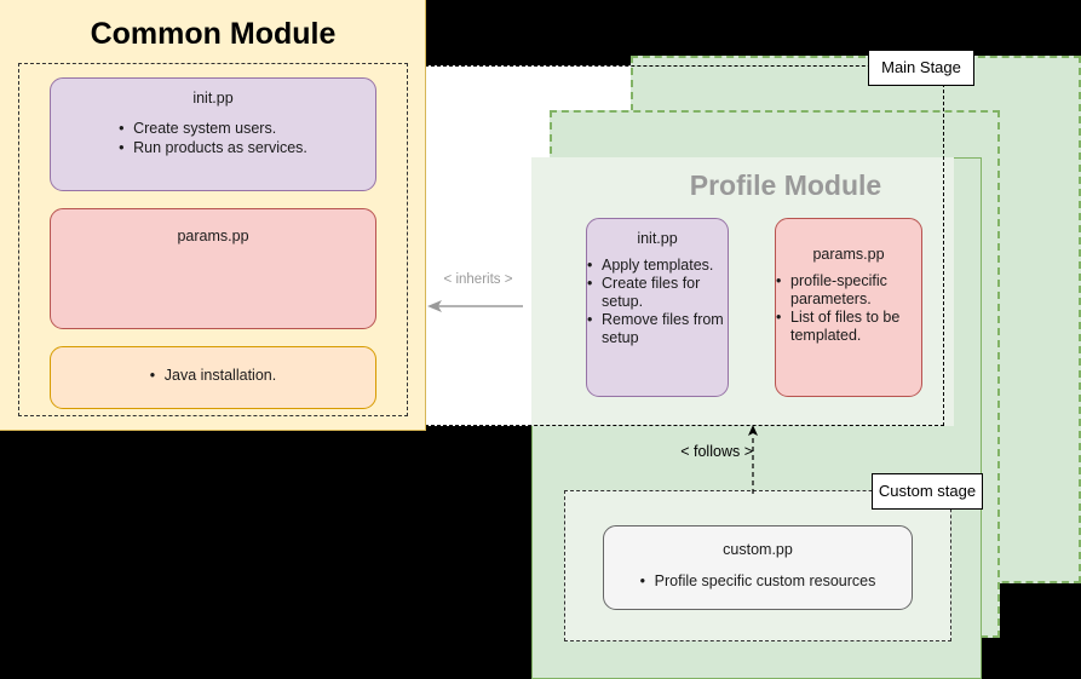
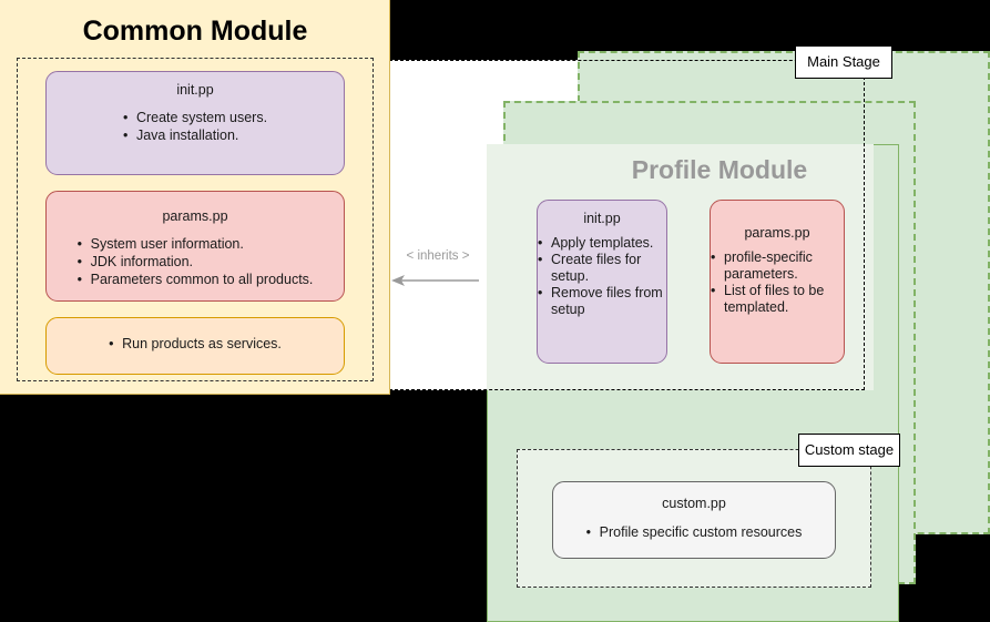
  Profile Module
  init.pp
  Apply templates.
  Create files for setup.
  Remove files from setup
  params.pp
  profile-specific parameters.
  List of files to be templated.
  custom.pp
  Profile specific custom resources
- < follows >
  Main Stage
  Custom stage
  Common Module
  init.pp
  Create system users.
- Run products as services.
+ Java installation.
  params.pp
+ System user information.
+ JDK information.
+ Parameters common to all products.
- Java installation.
+ Run products as services.
  < inherits >
